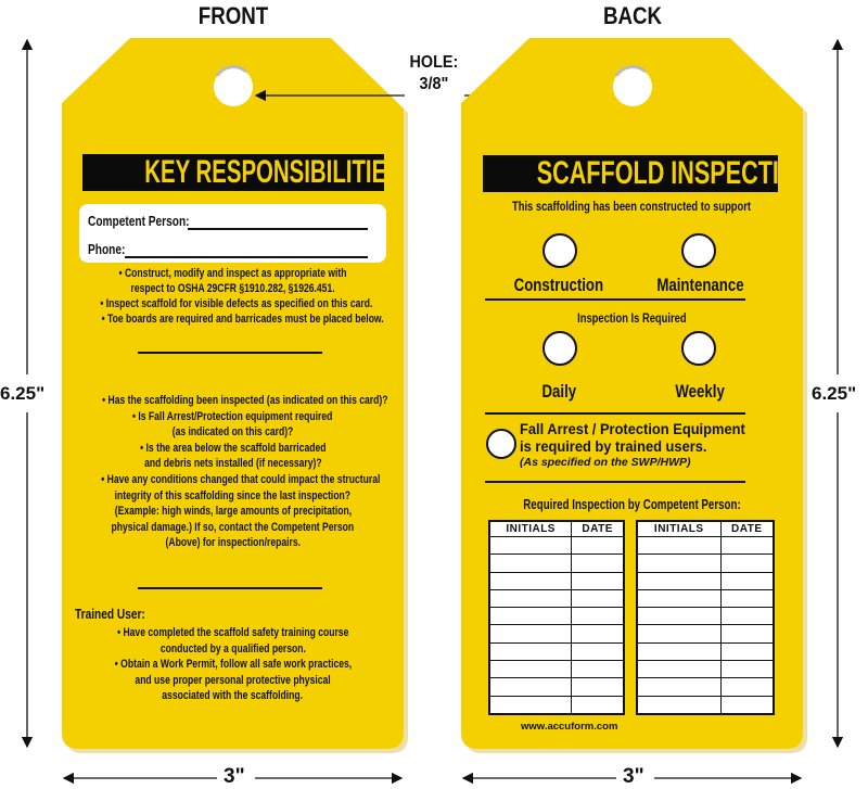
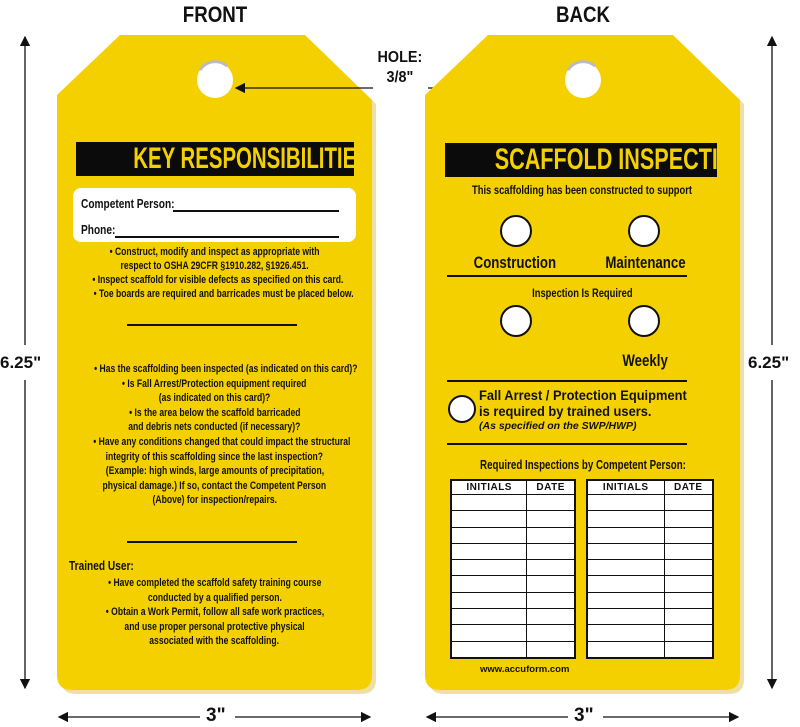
  FRONT
  BACK
  6.25"
  6.25"
  3"
  3"
  KEY RESPONSIBILITIE
  Competent Person:
  Phone:
  • Construct, modify and inspect as appropriate with
  respect to OSHA 29CFR §1910.282, §1926.451.
  • Inspect scaffold for visible defects as specified on this card.
  • Toe boards are required and barricades must be placed below.
  • Has the scaffolding been inspected (as indicated on this card)?
  • Is Fall Arrest/Protection equipment required
  (as indicated on this card)?
  • Is the area below the scaffold barricaded
- and debris nets installed (if necessary)?
+ and debris nets conducted (if necessary)?
  • Have any conditions changed that could impact the structural
  integrity of this scaffolding since the last inspection?
  (Example: high winds, large amounts of precipitation,
  physical damage.) If so, contact the Competent Person
  (Above) for inspection/repairs.
  Trained User:
  • Have completed the scaffold safety training course
  conducted by a qualified person.
  • Obtain a Work Permit, follow all safe work practices,
  and use proper personal protective physical
  associated with the scaffolding.
  HOLE:
  3/8"
  SCAFFOLD INSPECTI
  This scaffolding has been constructed to support
  Construction
  Maintenance
  Inspection Is Required
- Daily
  Weekly
  Fall Arrest / Protection Equipment
  is required by trained users.
  (As specified on the SWP/HWP)
- Required Inspection by Competent Person:
+ Required Inspections by Competent Person:
  INITIALS	DATE
  INITIALS	DATE
  www.accuform.com
